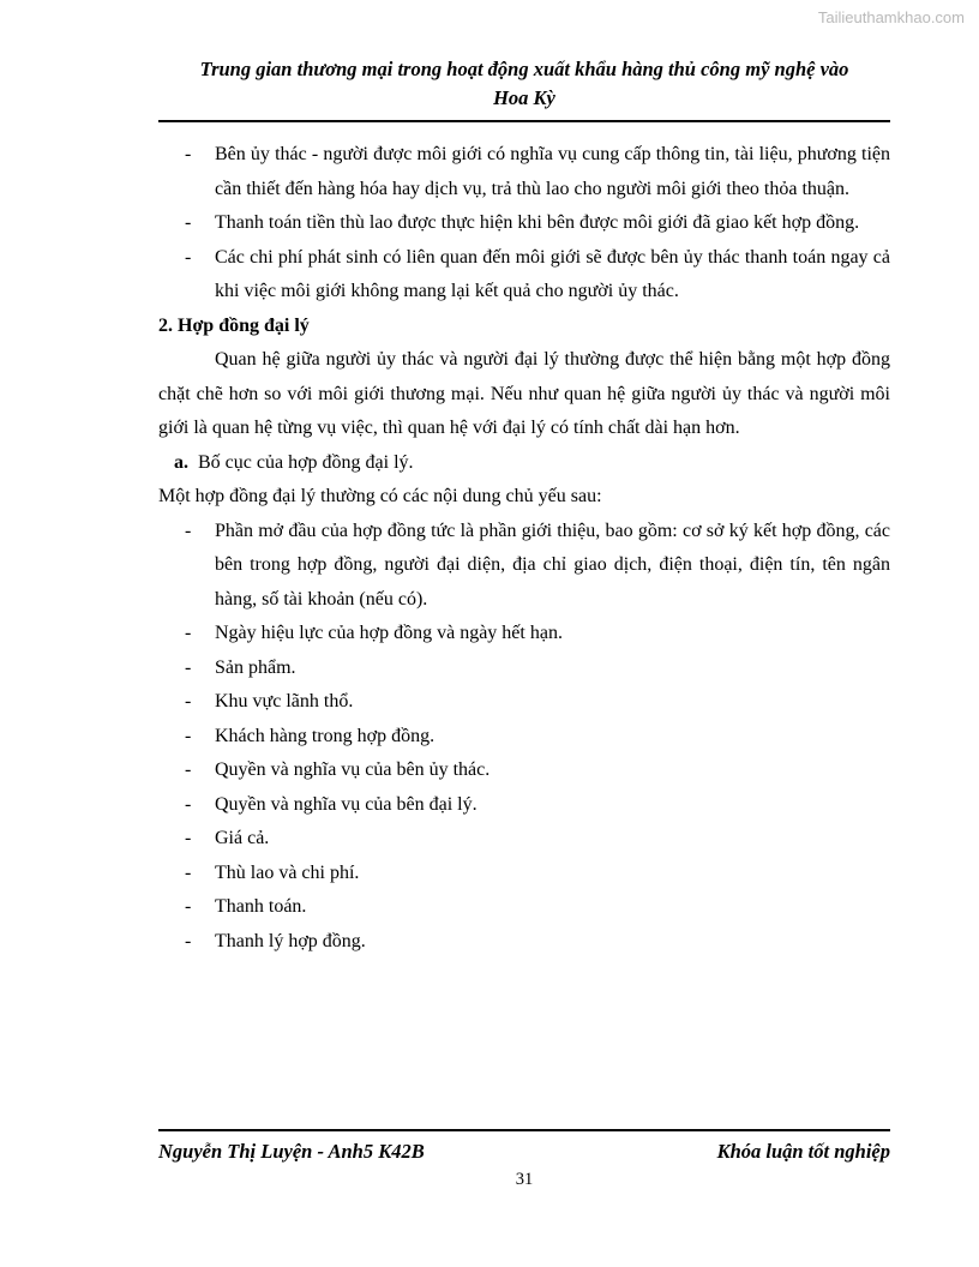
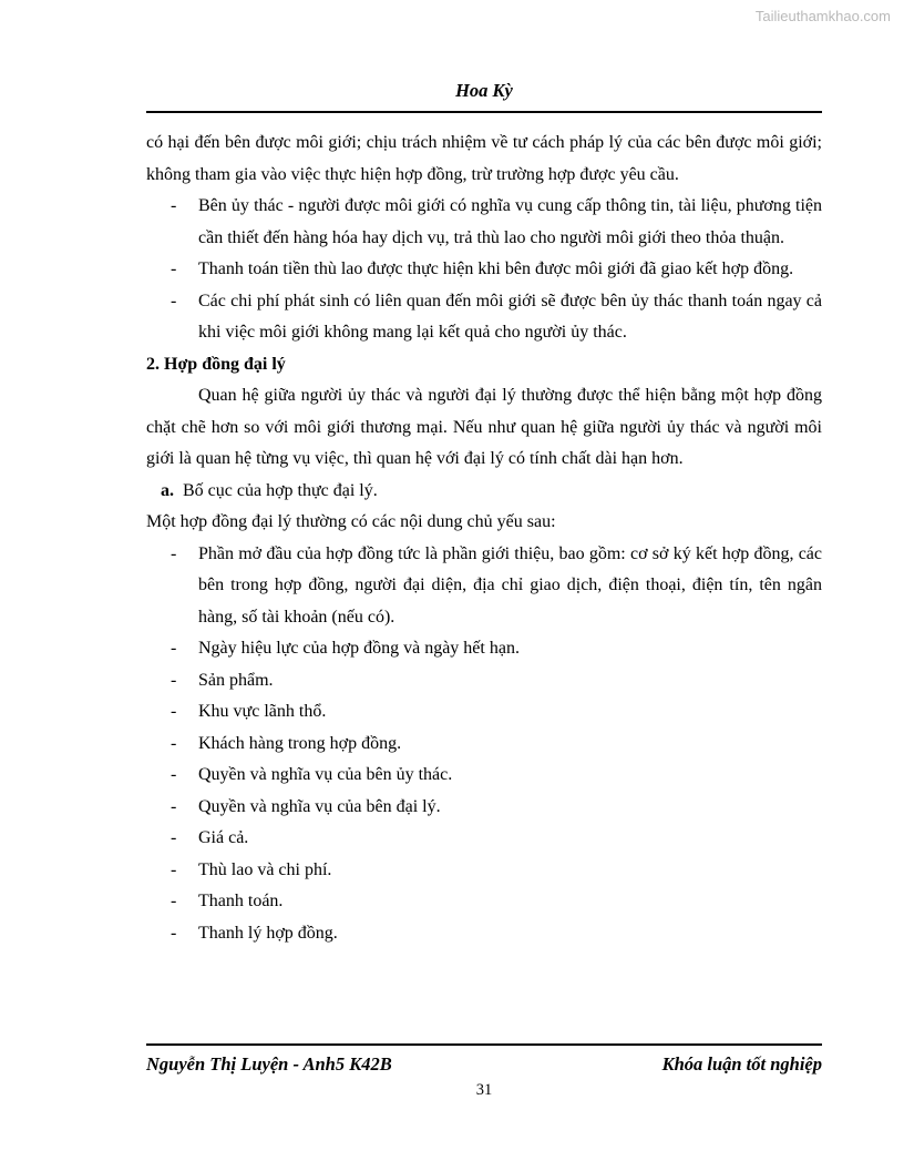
  Tailieuthamkhao.com
- Trung gian thương mại trong hoạt động xuất khẩu hàng thủ công mỹ nghệ vào
  Hoa Kỳ
+ có hại đến bên được môi giới; chịu trách nhiệm về tư cách pháp lý của các bên được môi giới; không tham gia vào việc thực hiện hợp đồng, trừ trường hợp được yêu cầu.
  -
  Bên ủy thác - người được môi giới có nghĩa vụ cung cấp thông tin, tài liệu, phương tiện cần thiết đến hàng hóa hay dịch vụ, trả thù lao cho người môi giới theo thỏa thuận.
  -
  Thanh toán tiền thù lao được thực hiện khi bên được môi giới đã giao kết hợp đồng.
  -
  Các chi phí phát sinh có liên quan đến môi giới sẽ được bên ủy thác thanh toán ngay cả khi việc môi giới không mang lại kết quả cho người ủy thác.
  2. Hợp đồng đại lý
  Quan hệ giữa người ủy thác và người đại lý thường được thể hiện bằng một hợp đồng chặt chẽ hơn so với môi giới thương mại. Nếu như quan hệ giữa người ủy thác và người môi giới là quan hệ từng vụ việc, thì quan hệ với đại lý có tính chất dài hạn hơn.
- a. Bố cục của hợp đồng đại lý.
+ a. Bố cục của hợp thực đại lý.
  Một hợp đồng đại lý thường có các nội dung chủ yếu sau:
  -
  Phần mở đầu của hợp đồng tức là phần giới thiệu, bao gồm: cơ sở ký kết hợp đồng, các bên trong hợp đồng, người đại diện, địa chỉ giao dịch, điện thoại, điện tín, tên ngân hàng, số tài khoản (nếu có).
  -
  Ngày hiệu lực của hợp đồng và ngày hết hạn.
  -
  Sản phẩm.
  -
  Khu vực lãnh thổ.
  -
  Khách hàng trong hợp đồng.
  -
  Quyền và nghĩa vụ của bên ủy thác.
  -
  Quyền và nghĩa vụ của bên đại lý.
  -
  Giá cả.
  -
  Thù lao và chi phí.
  -
  Thanh toán.
  -
  Thanh lý hợp đồng.
  Nguyễn Thị Luyện - Anh5 K42B
  Khóa luận tốt nghiệp
  31
